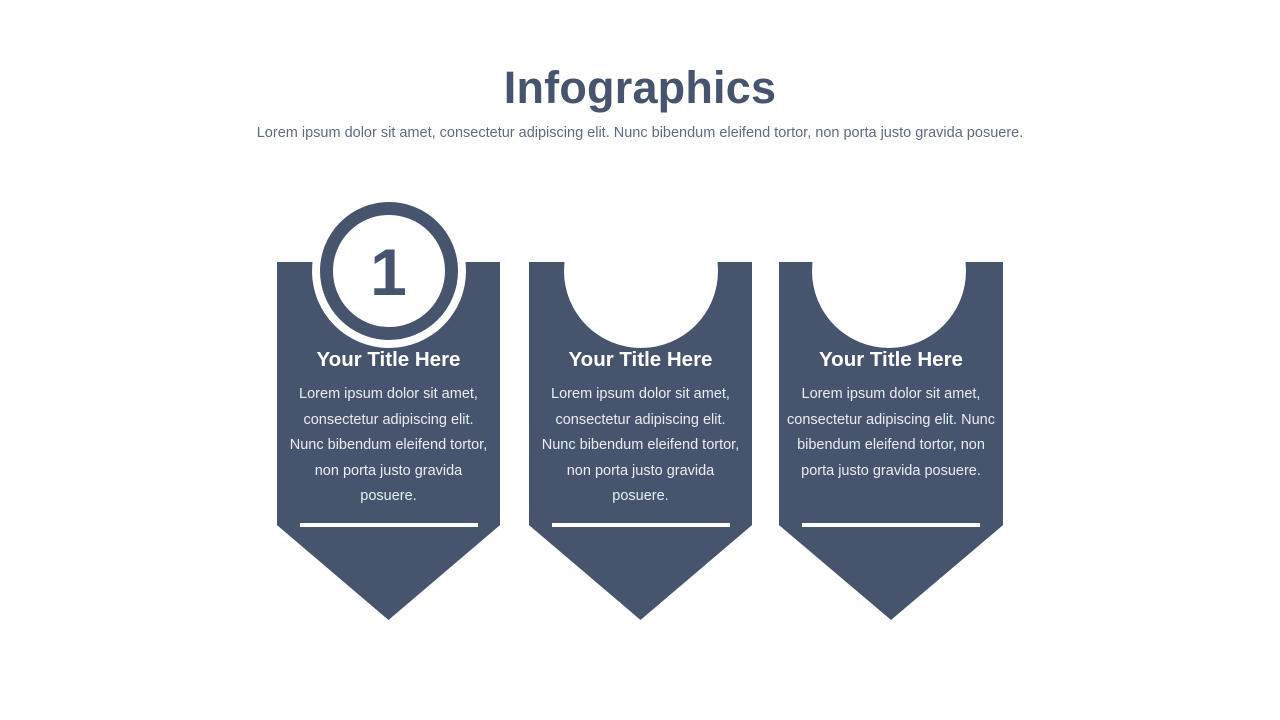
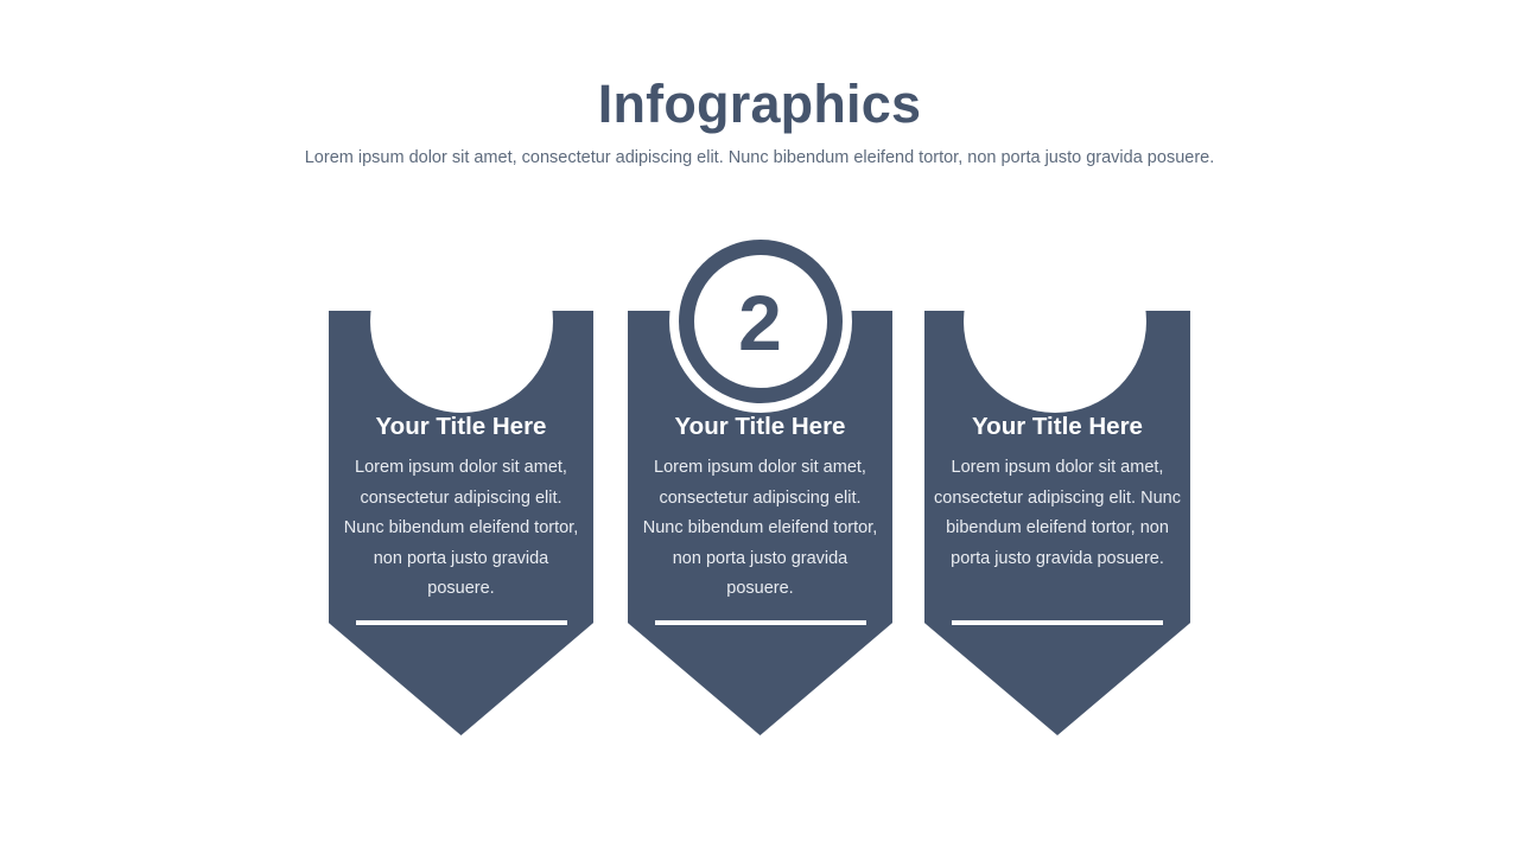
  Infographics
  Lorem ipsum dolor sit amet, consectetur adipiscing elit. Nunc bibendum eleifend tortor, non porta justo gravida posuere.
- 1
  Your Title Here
  Lorem ipsum dolor sit amet, consectetur adipiscing elit. Nunc bibendum eleifend tortor, non porta justo gravida posuere.
+ 2
  Your Title Here
  Lorem ipsum dolor sit amet, consectetur adipiscing elit. Nunc bibendum eleifend tortor, non porta justo gravida posuere.
  Your Title Here
  Lorem ipsum dolor sit amet, consectetur adipiscing elit. Nunc bibendum eleifend tortor, non porta justo gravida posuere.
